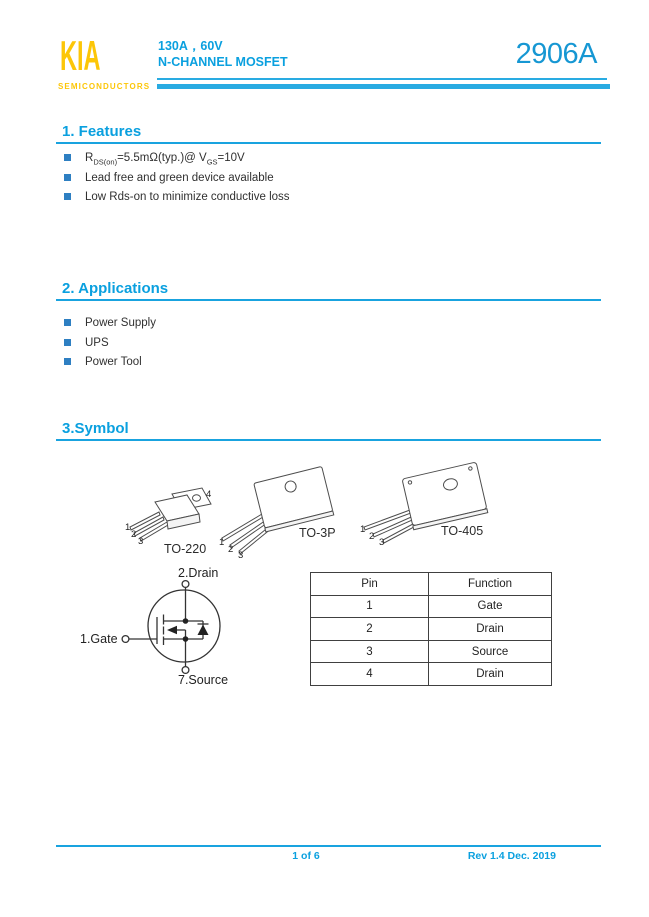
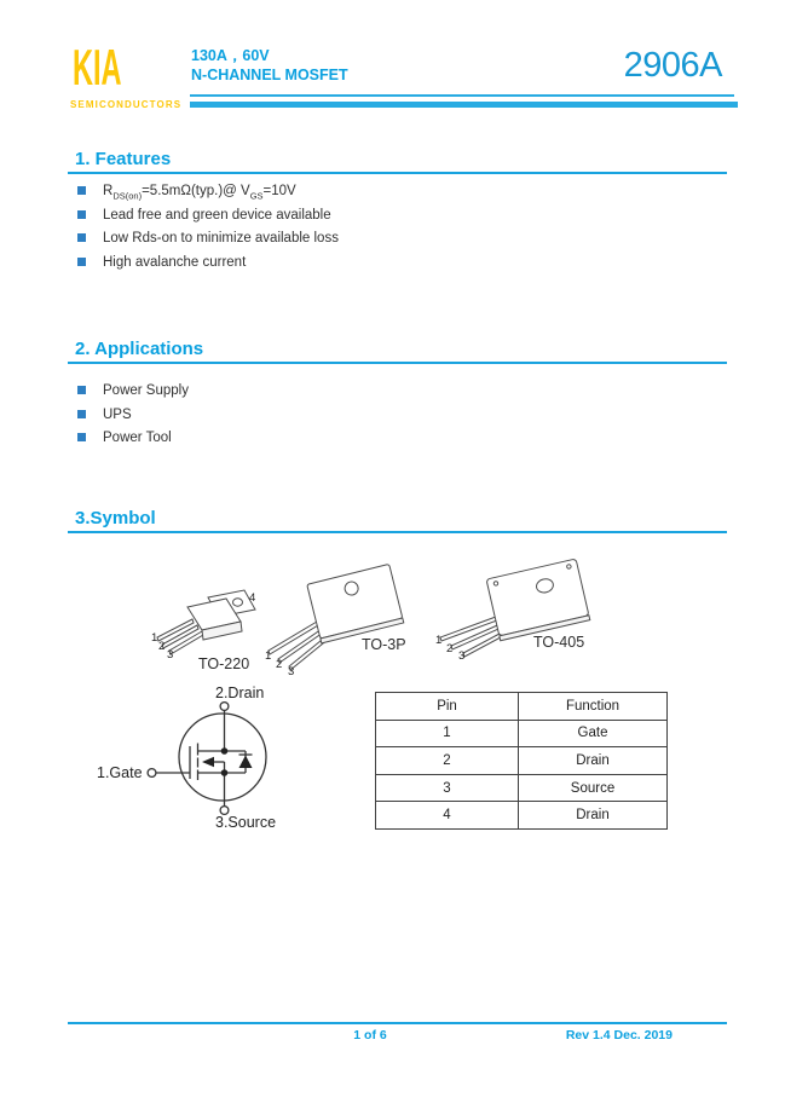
  KIA
  SEMICONDUCTORS
  130A，60V
  N-CHANNEL MOSFET
  2906A
  1. Features
  RDS(on)=5.5mΩ(typ.)@ VGS=10V
  Lead free and green device available
- Low Rds-on to minimize conductive loss
+ Low Rds-on to minimize available loss
+ High avalanche current
  2. Applications
  Power Supply
  UPS
  Power Tool
  3.Symbol
  4
  1
  2
  3
  TO-220
  1
  2
  3
  TO-3P
  1
  2
  3
  TO-405
  2.Drain
  1.Gate
- 7.Source
+ 3.Source
  Pin	Function
  1	Gate
  2	Drain
  3	Source
  4	Drain
  1 of 6
  Rev 1.4 Dec. 2019
